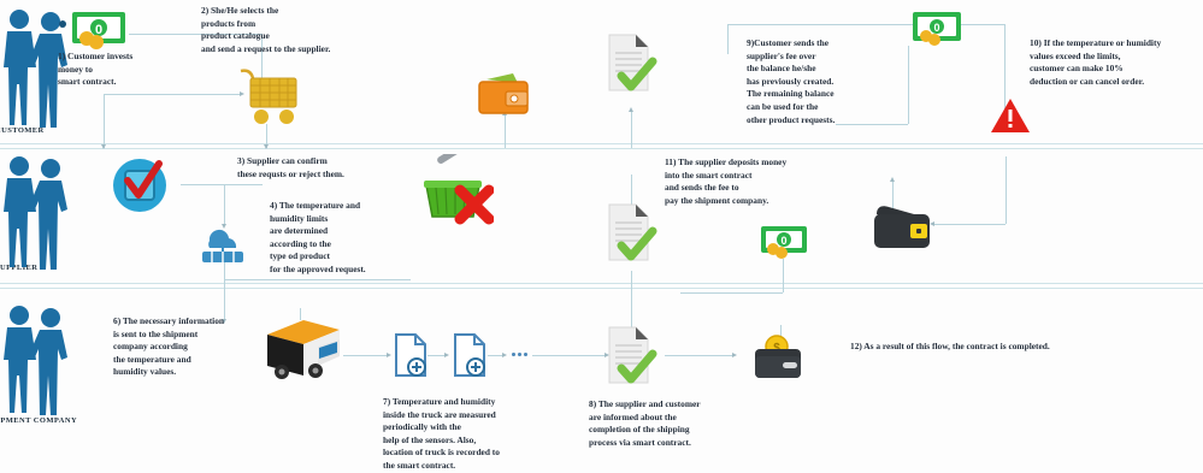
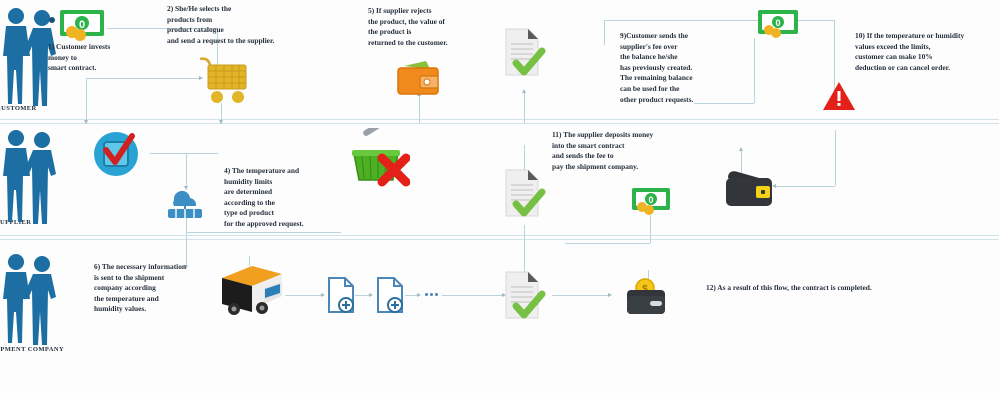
  0
  0
  0
  $
  1) Customer invests
  money to
  smart contract.
  2) She/He selects the
  products from
  product catalogue
  and send a request to the supplier.
+ 5) If supplier rejects
+ the product, the value of
+ the product is
+ returned to the customer.
  9)Customer sends the
  supplier's fee over
  the balance he/she
  has previously created.
  The remaining balance
  can be used for the
  other product requests.
  10) If the temperature or humidity
  values exceed the limits,
  customer can make 10%
  deduction or can cancel order.
- 3) Supplier can confirm
- these requsts or reject them.
  4) The temperature and
  humidity limits
  are determined
  according to the
  type od product
  for the approved request.
  11) The supplier deposits money
  into the smart contract
  and sends the fee to
  pay the shipment company.
  6) The necessary information
  is sent to the shipment
  company according
  the temperature and
  humidity values.
- 7) Temperature and humidity
- inside the truck are measured
- periodically with the
- help of the sensors. Also,
- location of truck is recorded to
- the smart contract.
- 8) The supplier and customer
- are informed about the
- completion of the shipping
- process via smart contract.
  12) As a result of this flow, the contract is completed.
